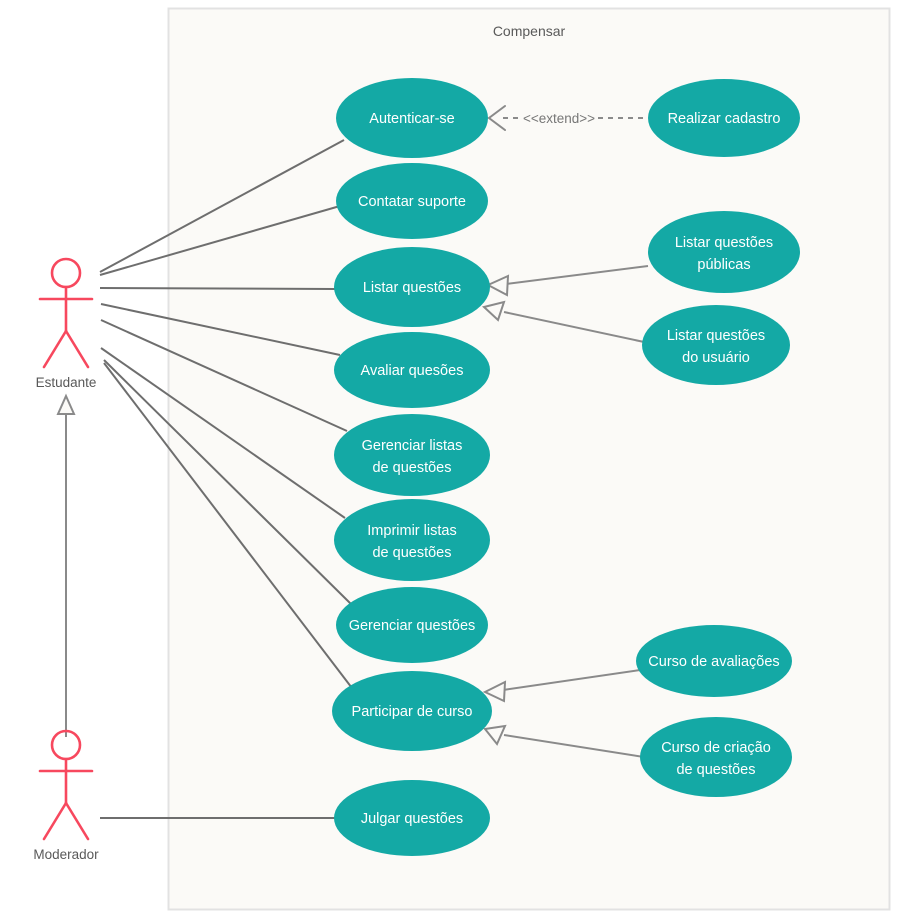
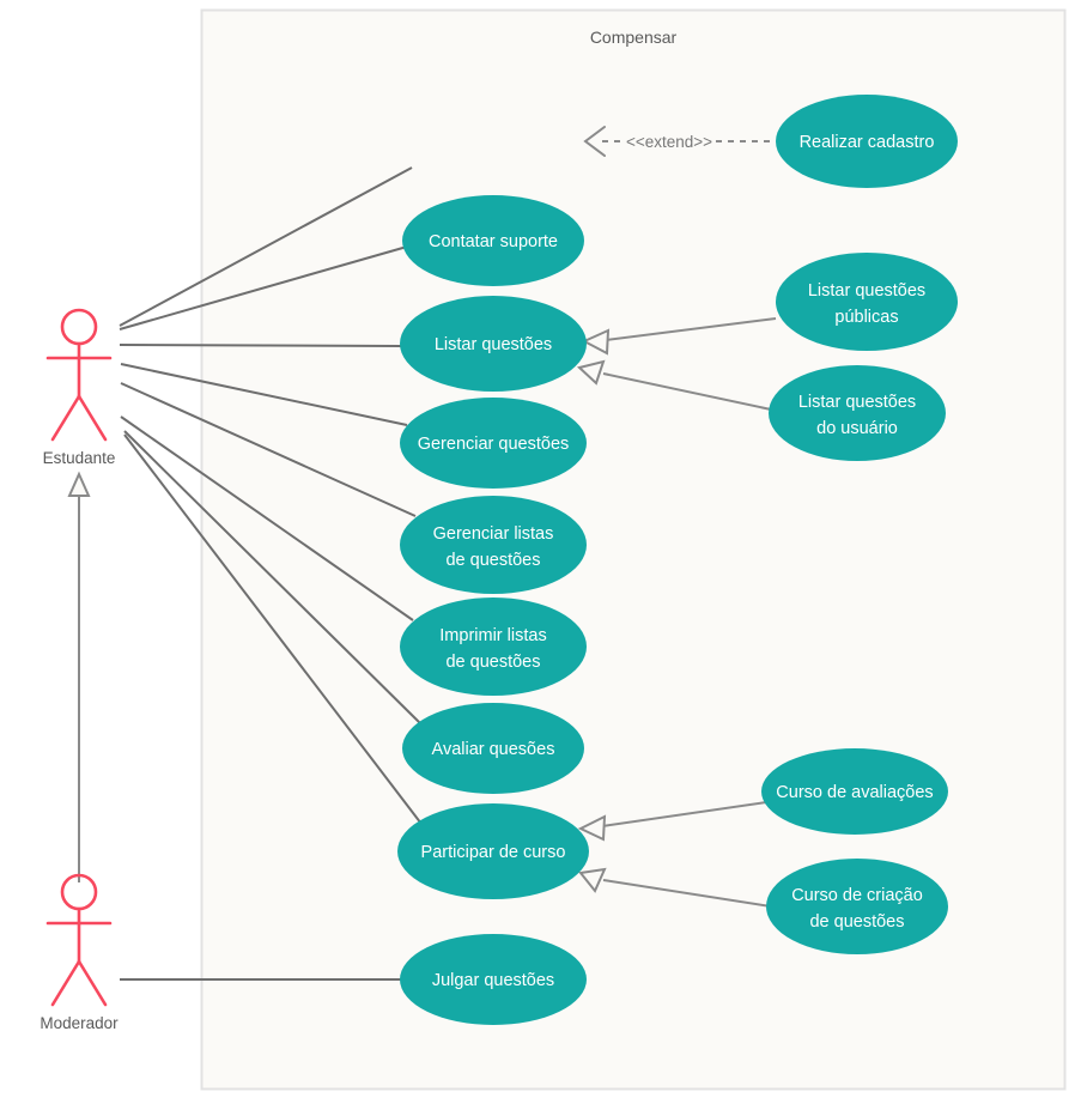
  Compensar
  <<extend>>
  Estudante
  Moderador
- Autenticar-se
  Contatar suporte
  Listar questões
- Avaliar quesões
+ Gerenciar questões
  Gerenciar listas
  de questões
  Imprimir listas
  de questões
- Gerenciar questões
+ Avaliar quesões
  Participar de curso
  Julgar questões
  Realizar cadastro
  Listar questões
  públicas
  Listar questões
  do usuário
  Curso de avaliações
  Curso de criação
  de questões
